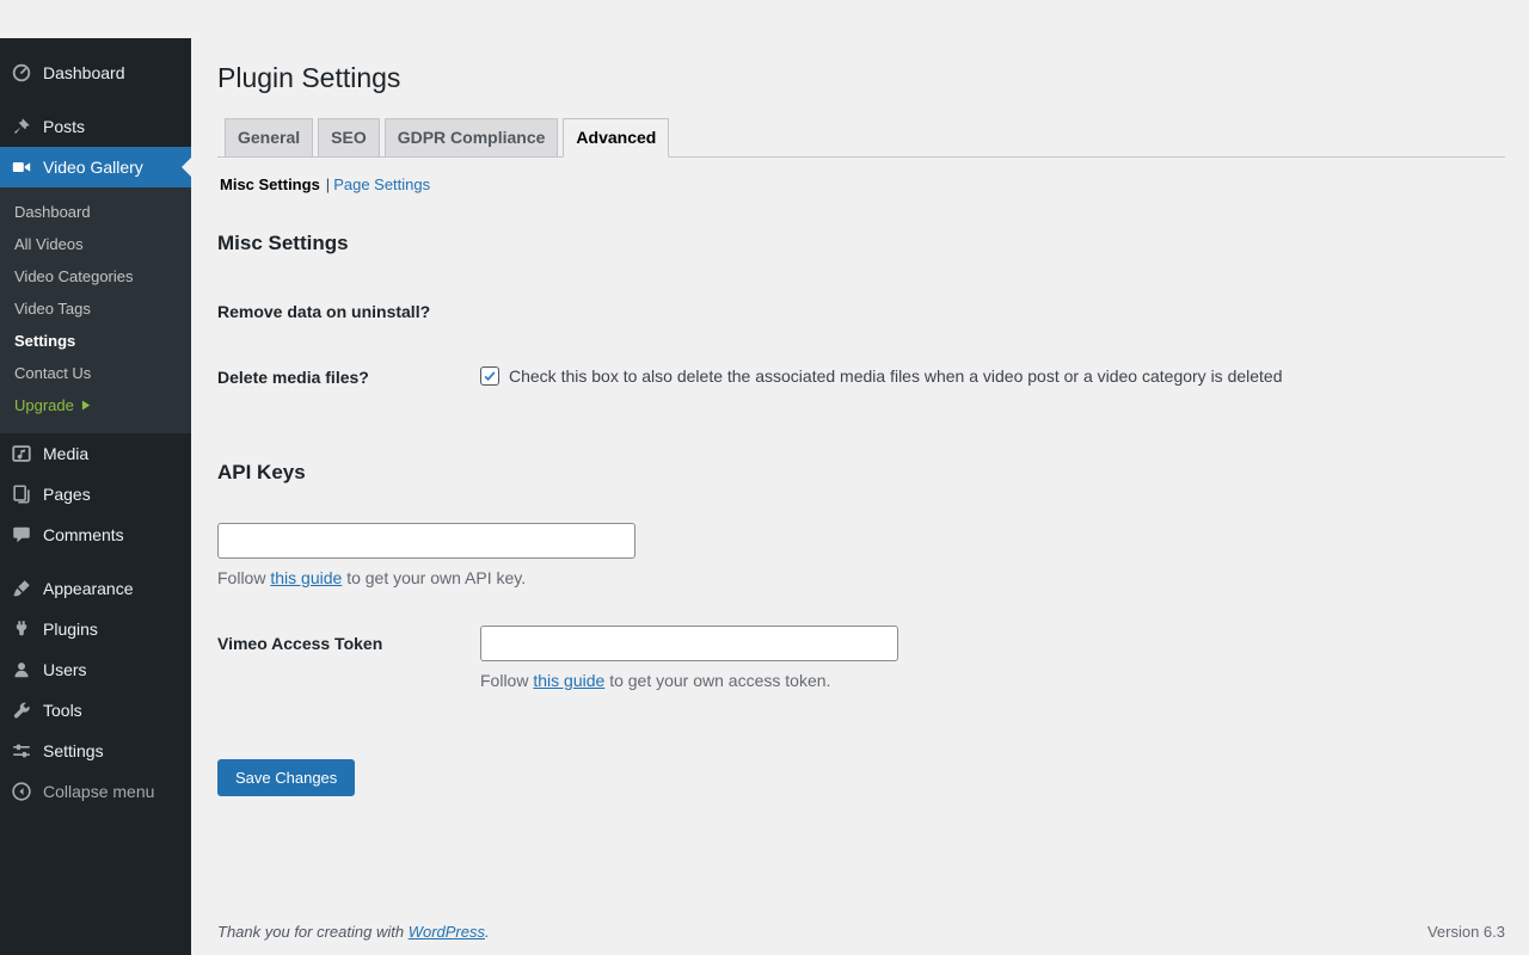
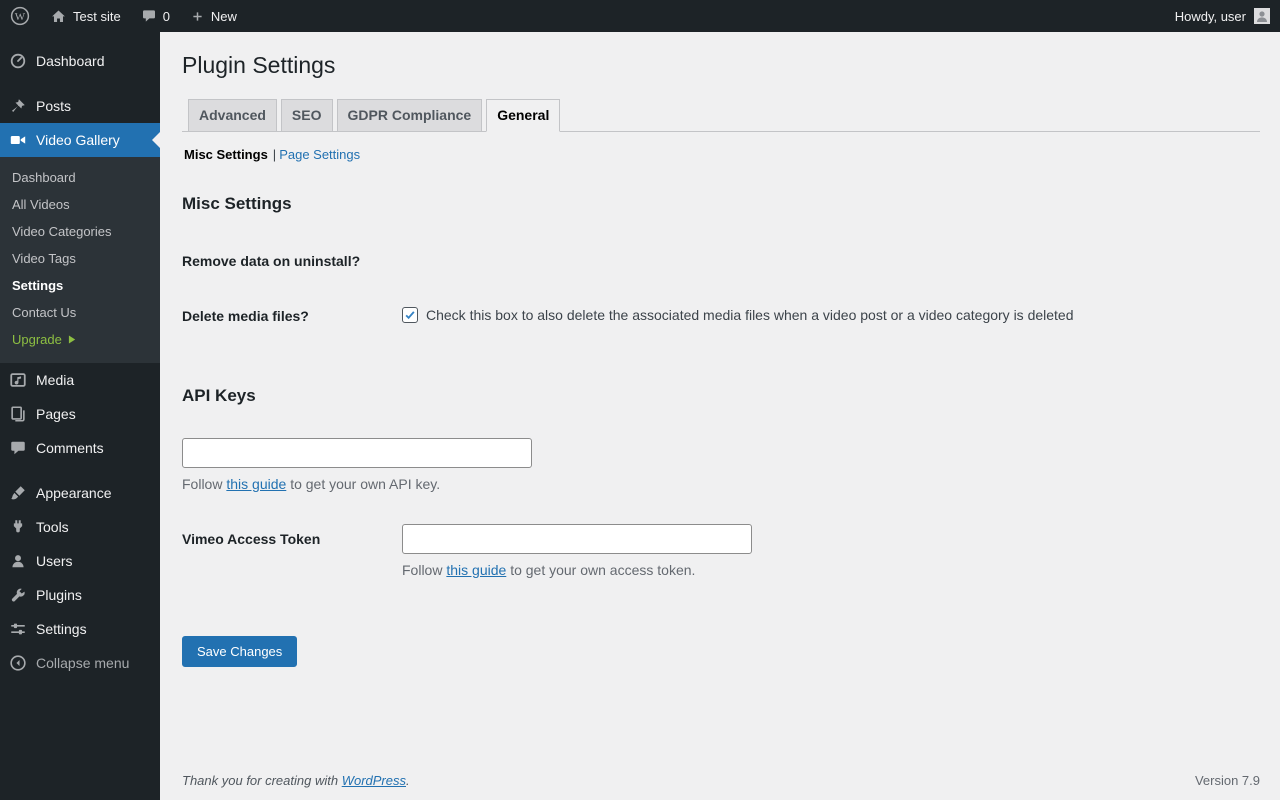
+ W
+ Test site
+ 0
+ New
+ Howdy, user
  Dashboard
  Posts
  Video Gallery
  Dashboard
  All Videos
  Video Categories
  Video Tags
  Settings
  Contact Us
  Upgrade
  Media
  Pages
  Comments
  Appearance
- Plugins
+ Tools
  Users
- Tools
+ Plugins
  Settings
  Collapse menu
  Plugin Settings
- General
+ Advanced
  SEO
  GDPR Compliance
- Advanced
+ General
  Misc Settings | Page Settings
  Misc Settings
  Remove data on uninstall?
  Delete media files?
  Check this box to also delete the associated media files when a video post or a video category is deleted
  API Keys
  Follow this guide to get your own API key.
  Vimeo Access Token
  Follow this guide to get your own access token.
  Save Changes
  Thank you for creating with WordPress.
- Version 6.3
+ Version 7.9
